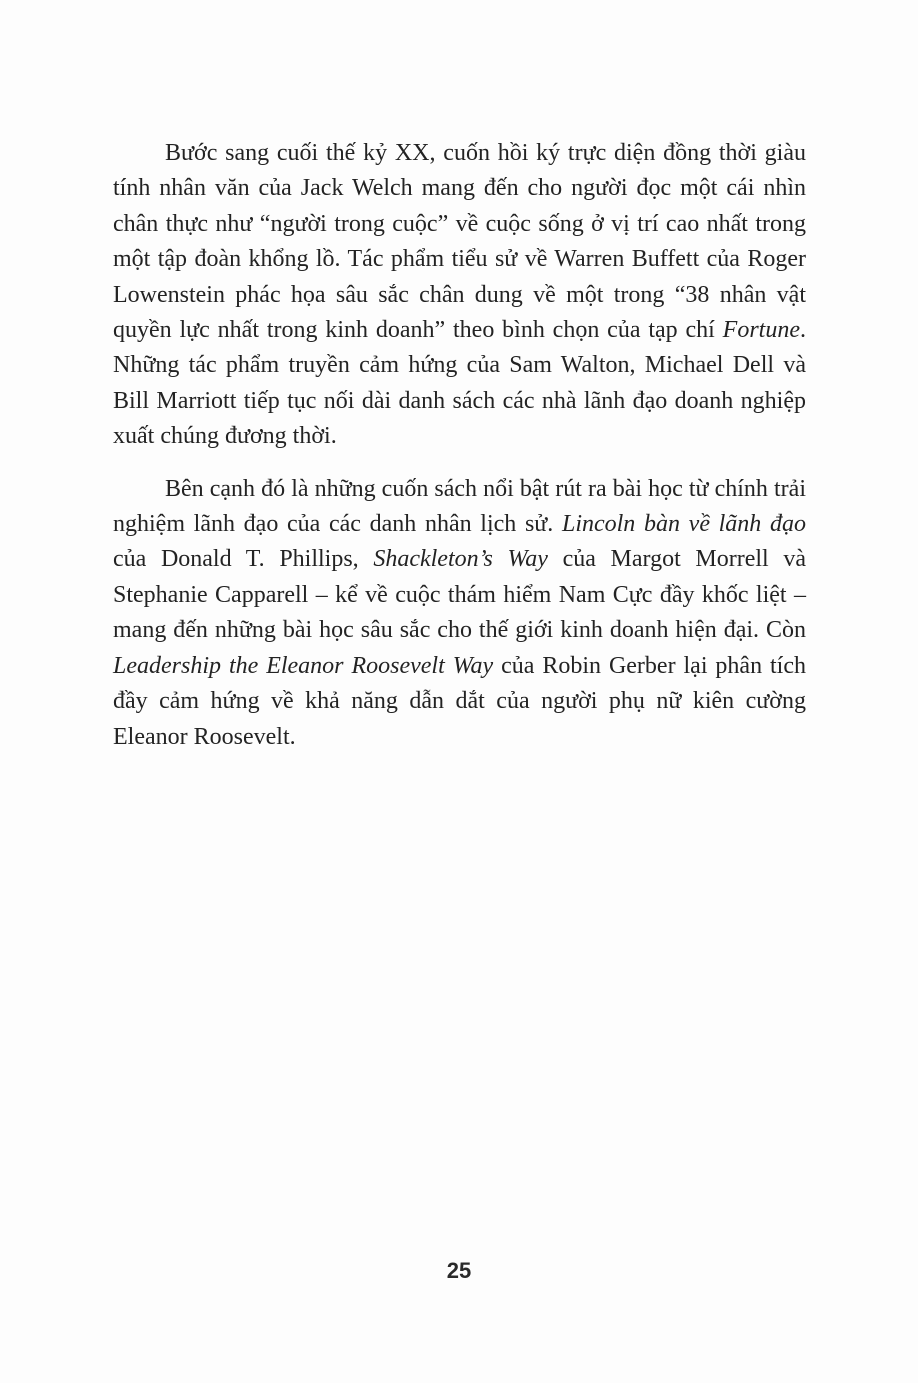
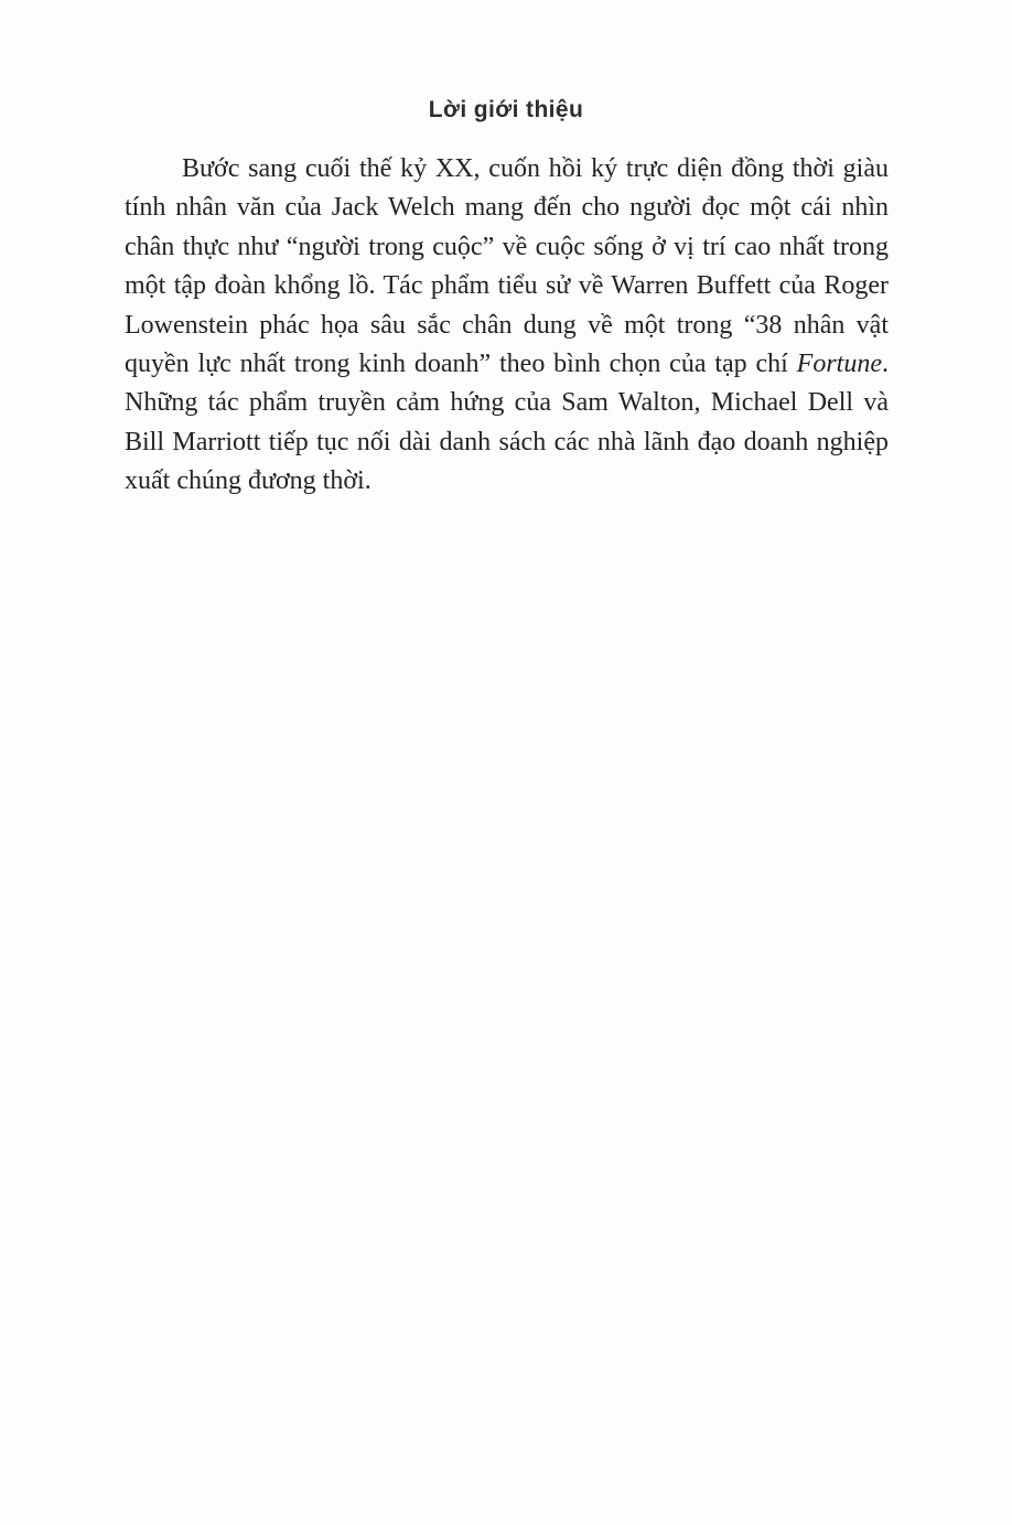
+ Lời giới thiệu
  Bước sang cuối thế kỷ XX, cuốn hồi ký trực diện đồng thời giàu tính nhân văn của Jack Welch mang đến cho người đọc một cái nhìn chân thực như “người trong cuộc” về cuộc sống ở vị trí cao nhất trong một tập đoàn khổng lồ. Tác phẩm tiểu sử về Warren Buffett của Roger Lowenstein phác họa sâu sắc chân dung về một trong “38 nhân vật quyền lực nhất trong kinh doanh” theo bình chọn của tạp chí Fortune. Những tác phẩm truyền cảm hứng của Sam Walton, Michael Dell và Bill Marriott tiếp tục nối dài danh sách các nhà lãnh đạo doanh nghiệp xuất chúng đương thời.
- Bên cạnh đó là những cuốn sách nổi bật rút ra bài học từ chính trải nghiệm lãnh đạo của các danh nhân lịch sử. Lincoln bàn về lãnh đạo của Donald T. Phillips, Shackleton’s Way của Margot Morrell và Stephanie Capparell – kể về cuộc thám hiểm Nam Cực đầy khốc liệt – mang đến những bài học sâu sắc cho thế giới kinh doanh hiện đại. Còn Leadership the Eleanor Roosevelt Way của Robin Gerber lại phân tích đầy cảm hứng về khả năng dẫn dắt của người phụ nữ kiên cường Eleanor Roosevelt.
- 25
